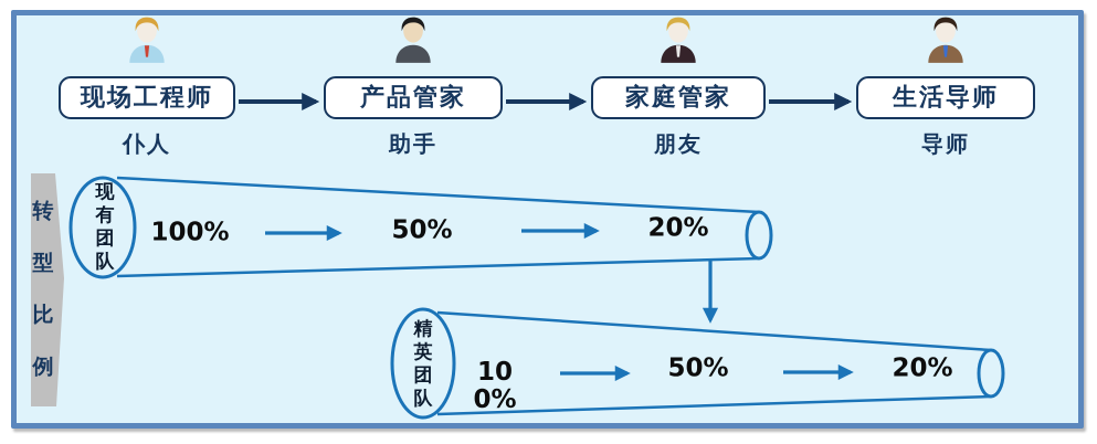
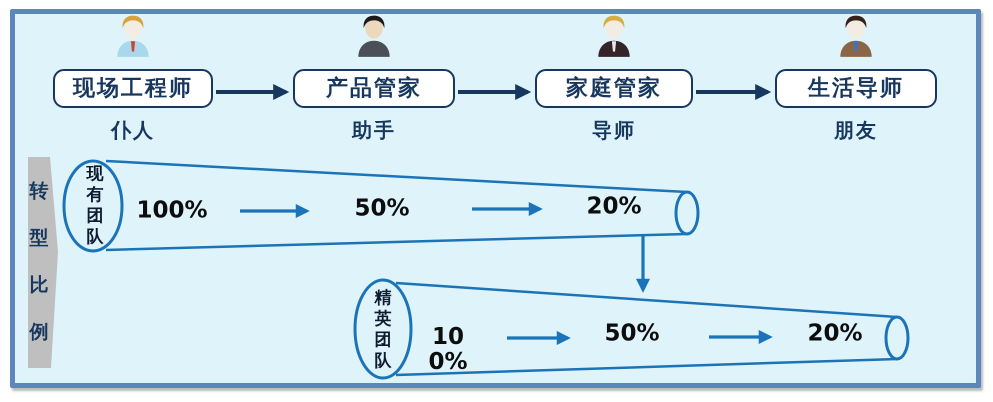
  现场工程师
  仆人
  产品管家
  助手
  家庭管家
- 朋友
+ 导师
  生活导师
- 导师
+ 朋友
  转型比例
  现有团队
  100%
  50%
  20%
  精英团队
  100%
  50%
  20%
